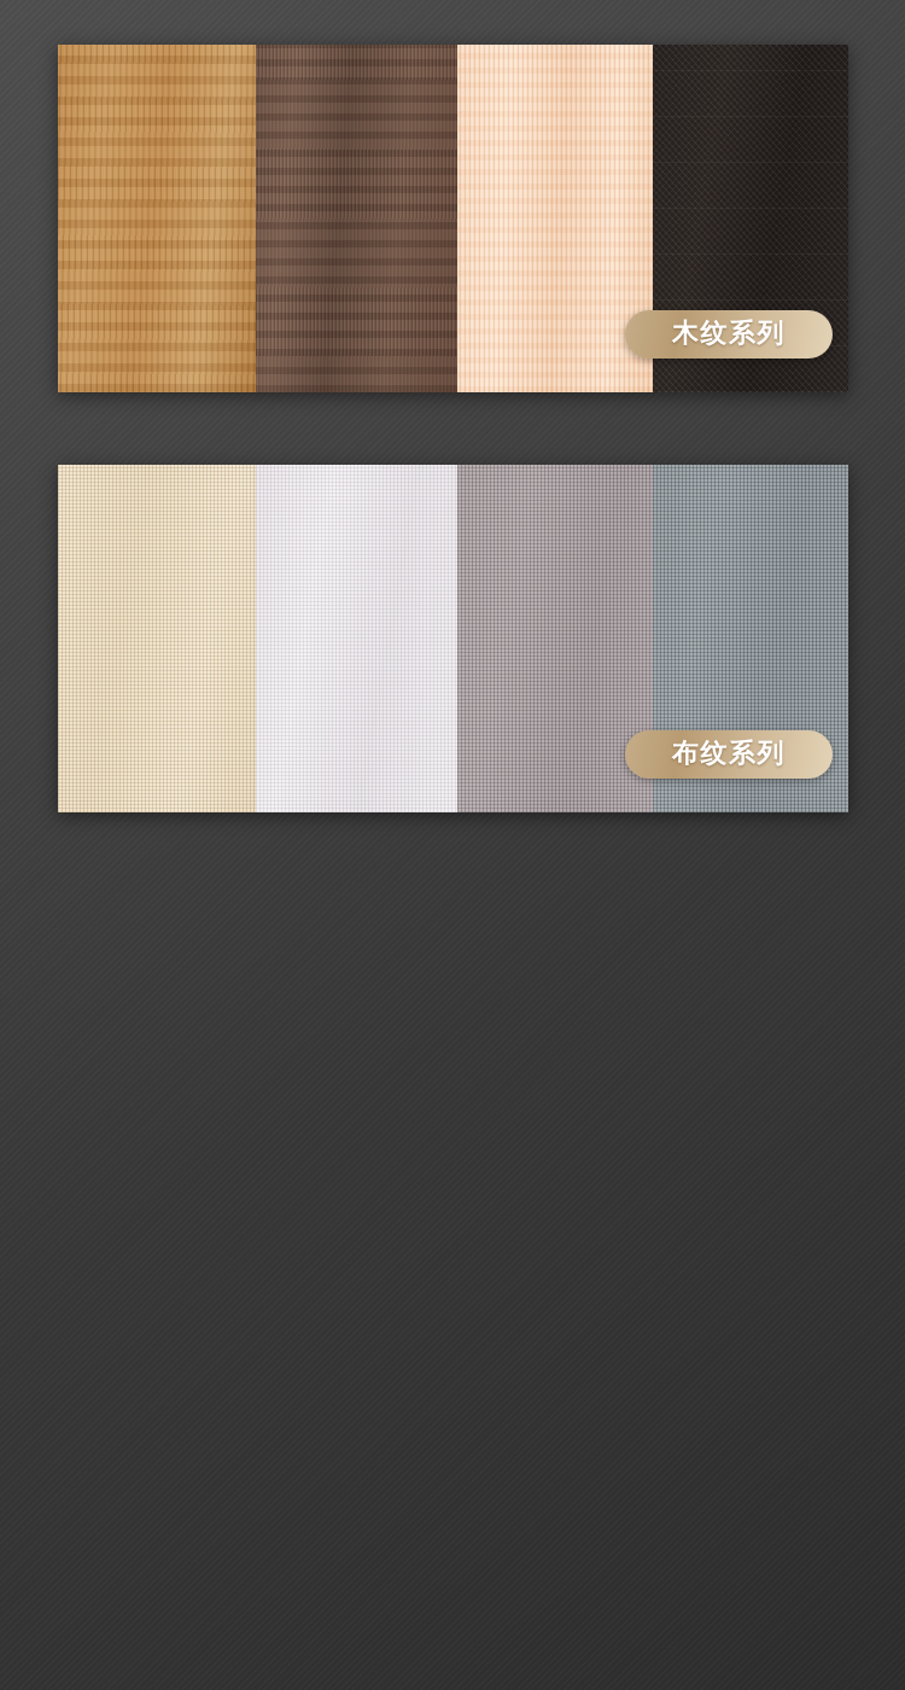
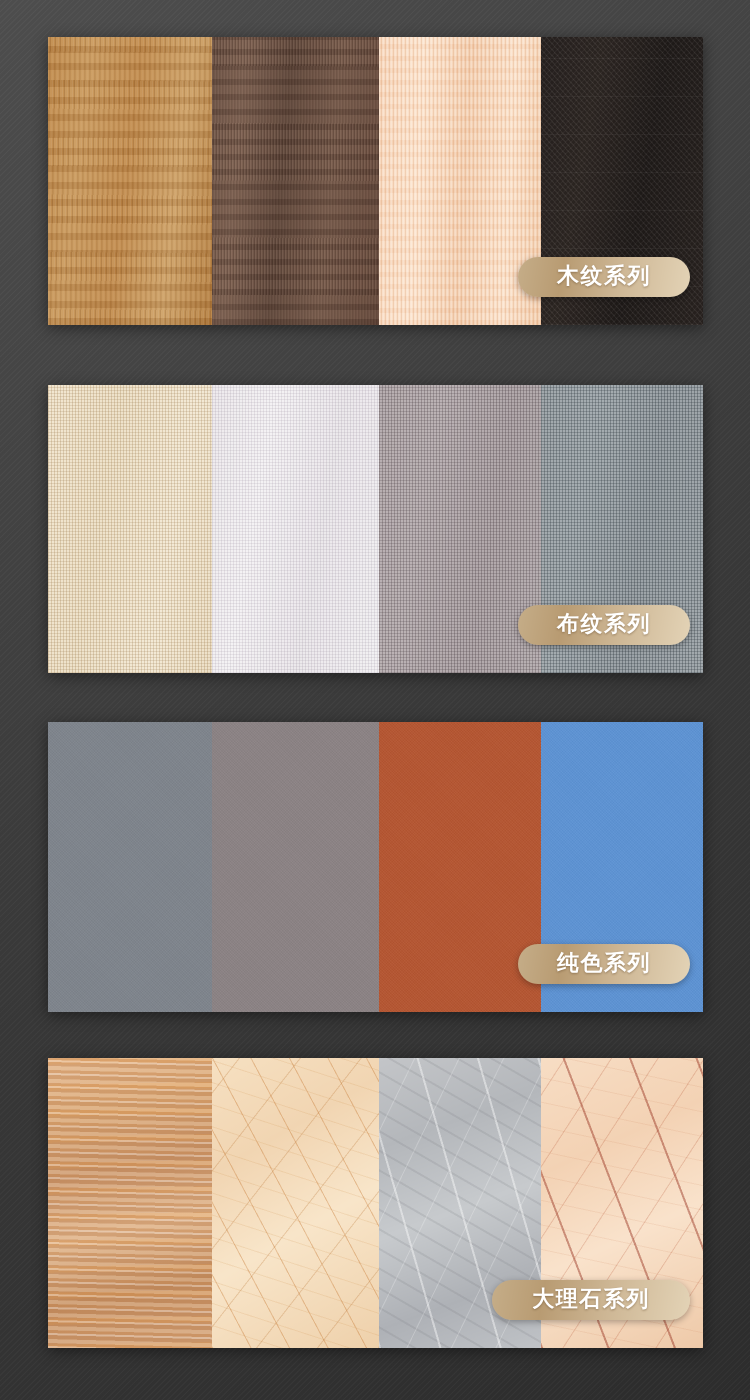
  木纹系列
  布纹系列
+ 纯色系列
+ 大理石系列
